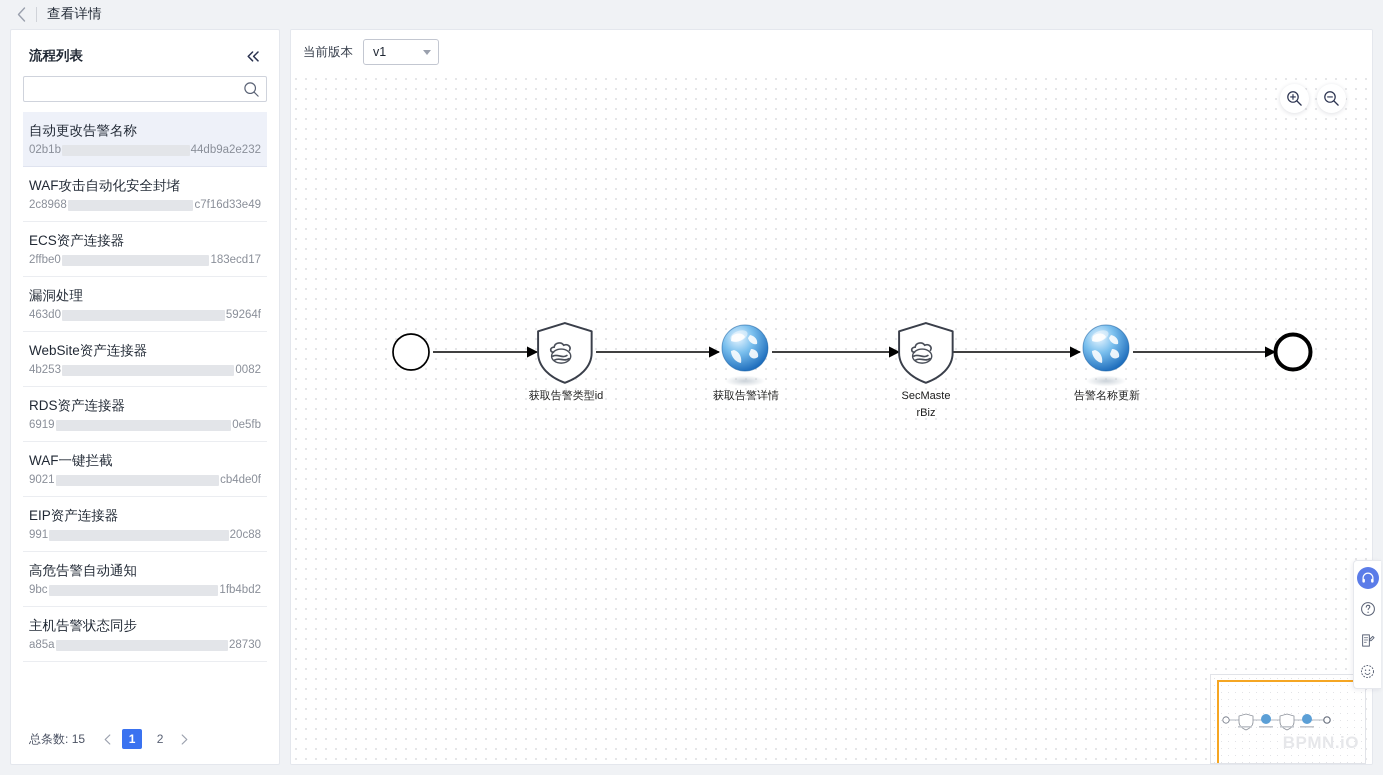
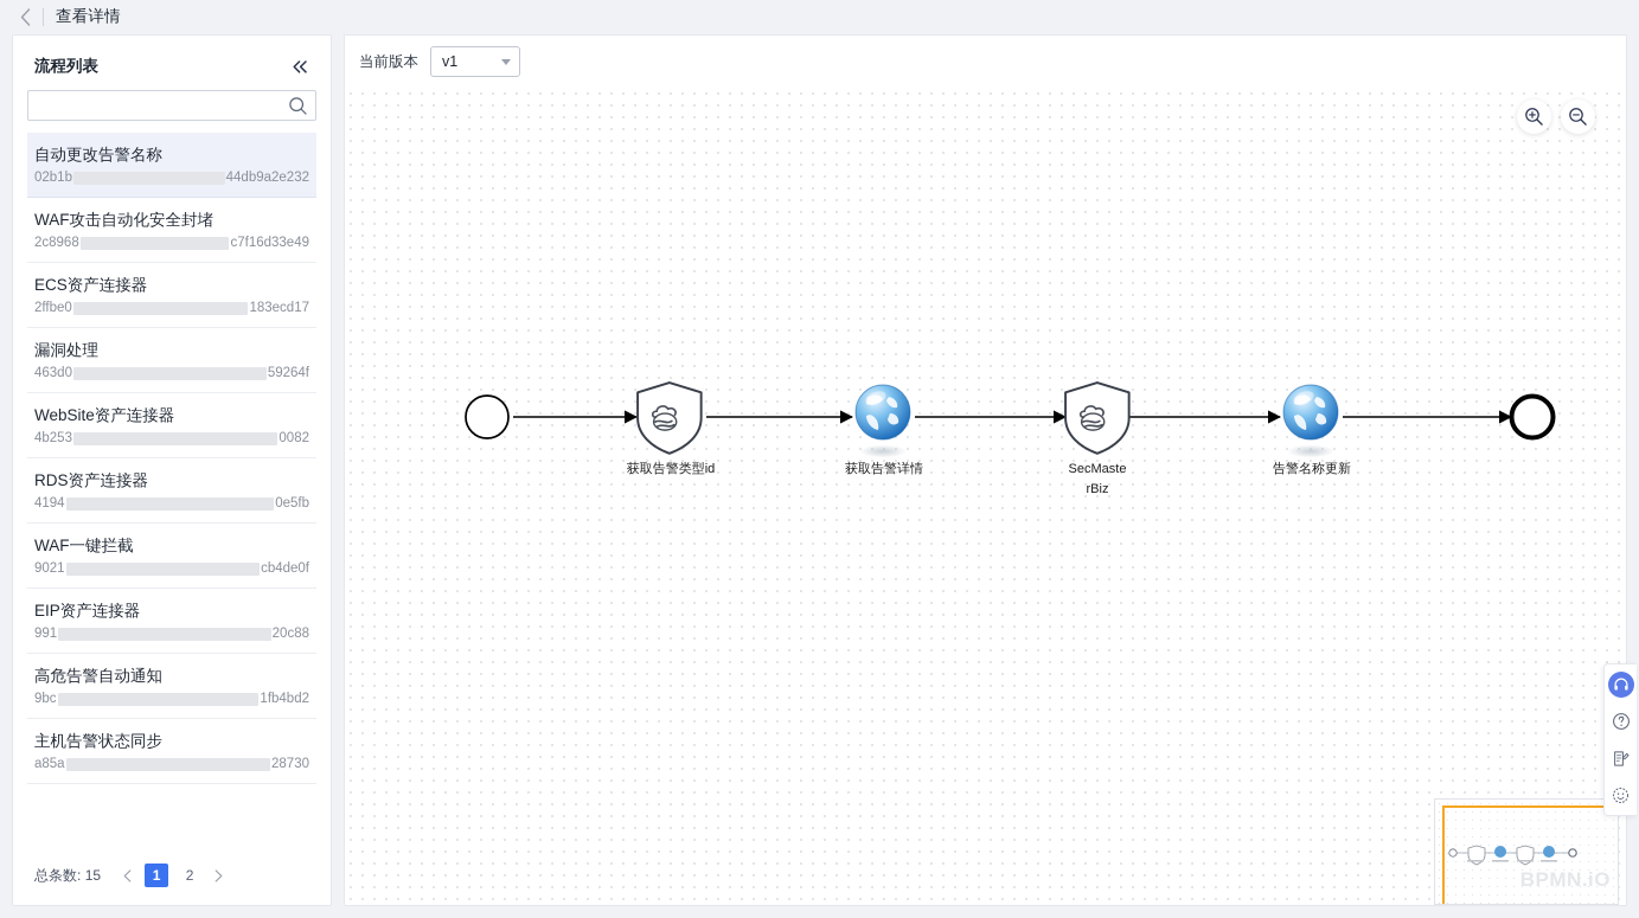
  查看详情
  流程列表
  自动更改告警名称
  02b1b
  44db9a2e232
  WAF攻击自动化安全封堵
  2c8968
  c7f16d33e49
  ECS资产连接器
  2ffbe0
  183ecd17
  漏洞处理
  463d0
  59264f
  WebSite资产连接器
  4b253
  0082
  RDS资产连接器
- 6919
+ 4194
  0e5fb
  WAF一键拦截
  9021
  cb4de0f
  EIP资产连接器
  991
  20c88
  高危告警自动通知
  9bc
  1fb4bd2
  主机告警状态同步
  a85a
  28730
  总条数: 15
  1
  2
  当前版本
  v1
  获取告警类型id
  获取告警详情
  SecMaste
  rBiz
  告警名称更新
  BPMN.iO
